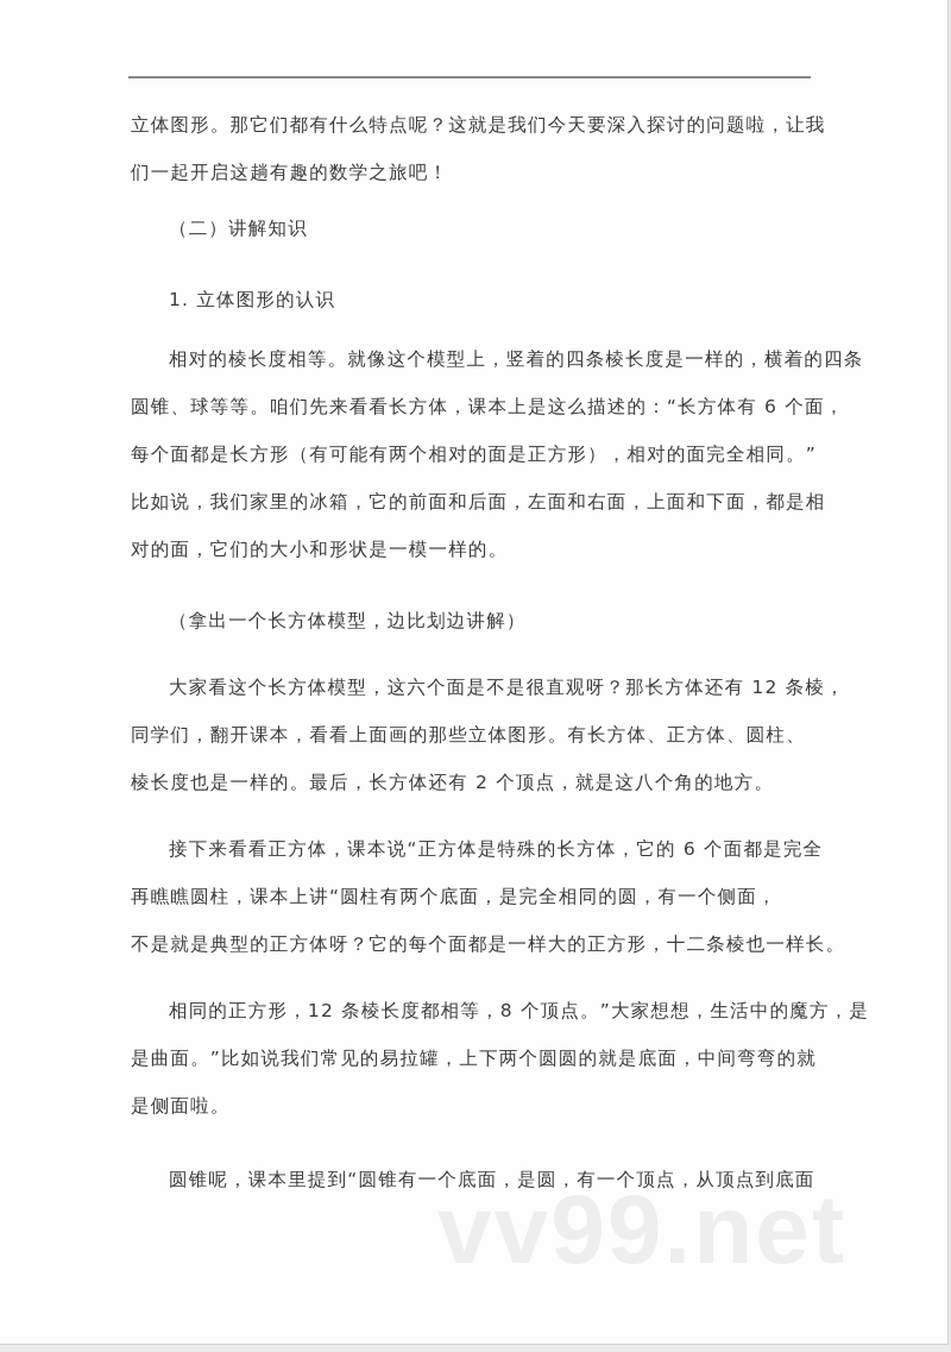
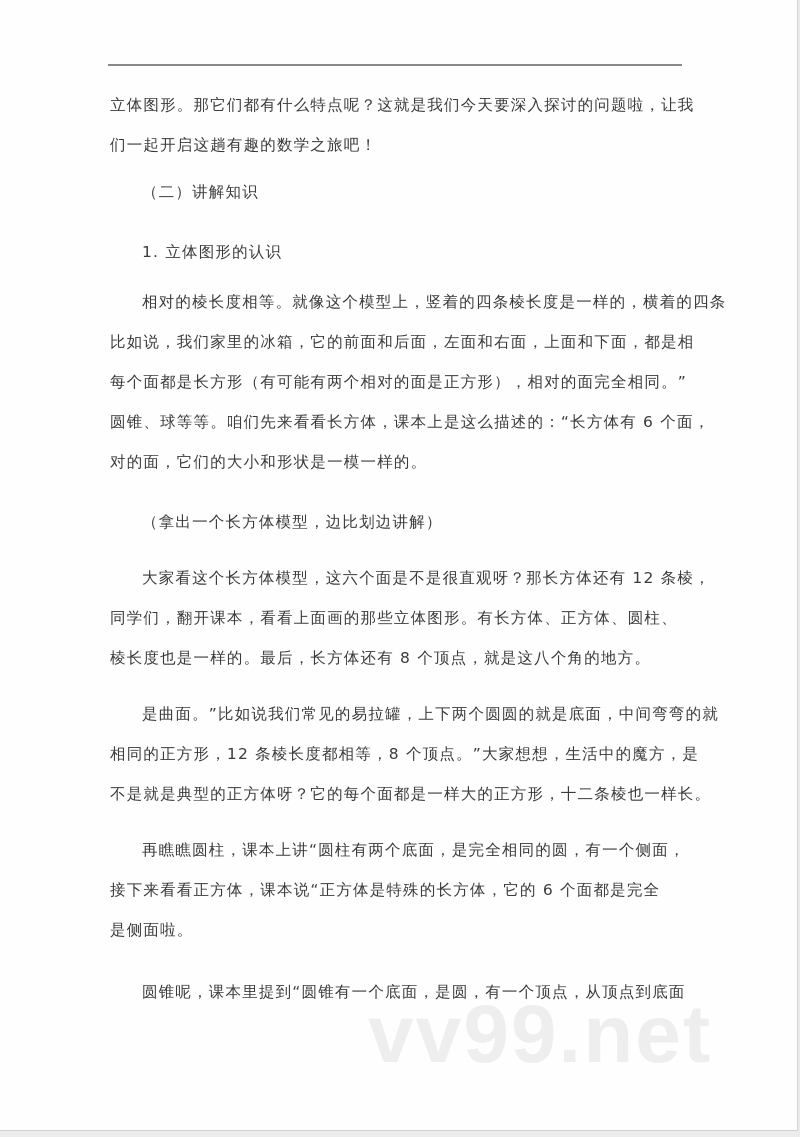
  立体图形。那它们都有什么特点呢？这就是我们今天要深入探讨的问题啦，让我
  们一起开启这趟有趣的数学之旅吧！
  （二）讲解知识
  1. 立体图形的认识
  相对的棱长度相等。就像这个模型上，竖着的四条棱长度是一样的，横着的四条
- 圆锥、球等等。咱们先来看看长方体，课本上是这么描述的：“长方体有 6 个面，
+ 比如说，我们家里的冰箱，它的前面和后面，左面和右面，上面和下面，都是相
  每个面都是长方形（有可能有两个相对的面是正方形），相对的面完全相同。”
- 比如说，我们家里的冰箱，它的前面和后面，左面和右面，上面和下面，都是相
+ 圆锥、球等等。咱们先来看看长方体，课本上是这么描述的：“长方体有 6 个面，
  对的面，它们的大小和形状是一模一样的。
  （拿出一个长方体模型，边比划边讲解）
  大家看这个长方体模型，这六个面是不是很直观呀？那长方体还有 12 条棱，
  同学们，翻开课本，看看上面画的那些立体图形。有长方体、正方体、圆柱、
- 棱长度也是一样的。最后，长方体还有 2 个顶点，就是这八个角的地方。
+ 棱长度也是一样的。最后，长方体还有 8 个顶点，就是这八个角的地方。
- 接下来看看正方体，课本说“正方体是特殊的长方体，它的 6 个面都是完全
+ 是曲面。”比如说我们常见的易拉罐，上下两个圆圆的就是底面，中间弯弯的就
- 再瞧瞧圆柱，课本上讲“圆柱有两个底面，是完全相同的圆，有一个侧面，
+ 相同的正方形，12 条棱长度都相等，8 个顶点。”大家想想，生活中的魔方，是
  不是就是典型的正方体呀？它的每个面都是一样大的正方形，十二条棱也一样长。
- 相同的正方形，12 条棱长度都相等，8 个顶点。”大家想想，生活中的魔方，是
+ 再瞧瞧圆柱，课本上讲“圆柱有两个底面，是完全相同的圆，有一个侧面，
- 是曲面。”比如说我们常见的易拉罐，上下两个圆圆的就是底面，中间弯弯的就
+ 接下来看看正方体，课本说“正方体是特殊的长方体，它的 6 个面都是完全
  是侧面啦。
  圆锥呢，课本里提到“圆锥有一个底面，是圆，有一个顶点，从顶点到底面
  vv99.net
